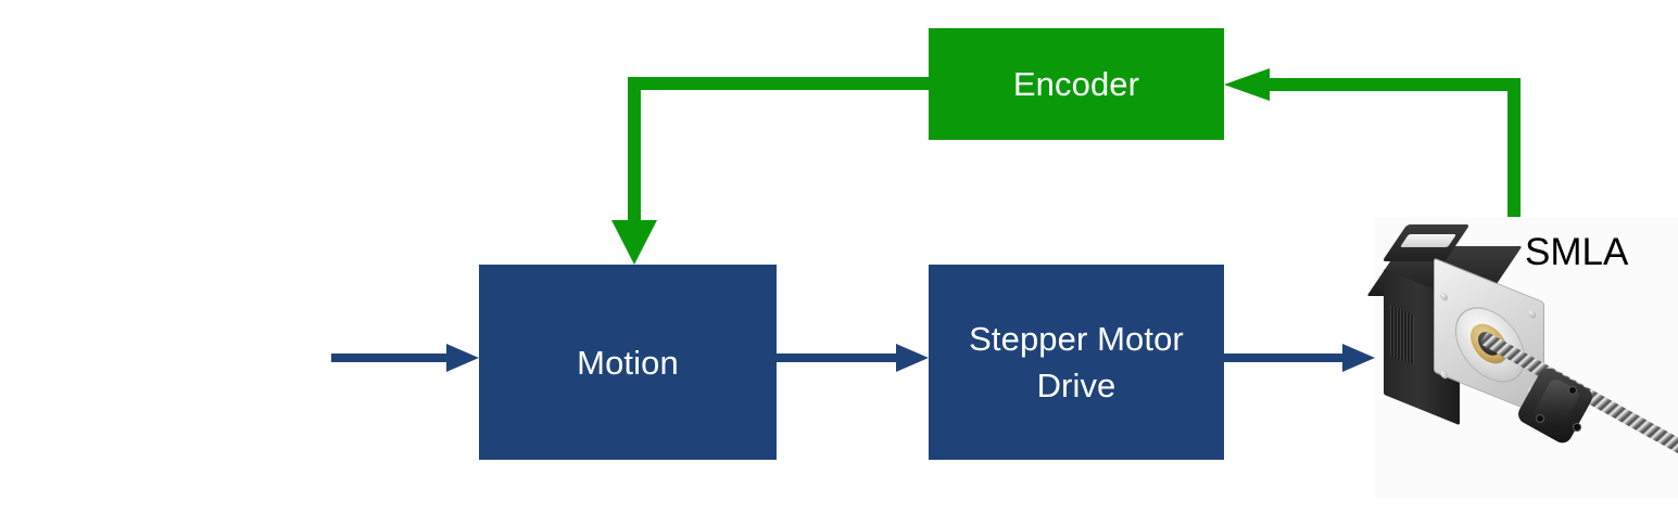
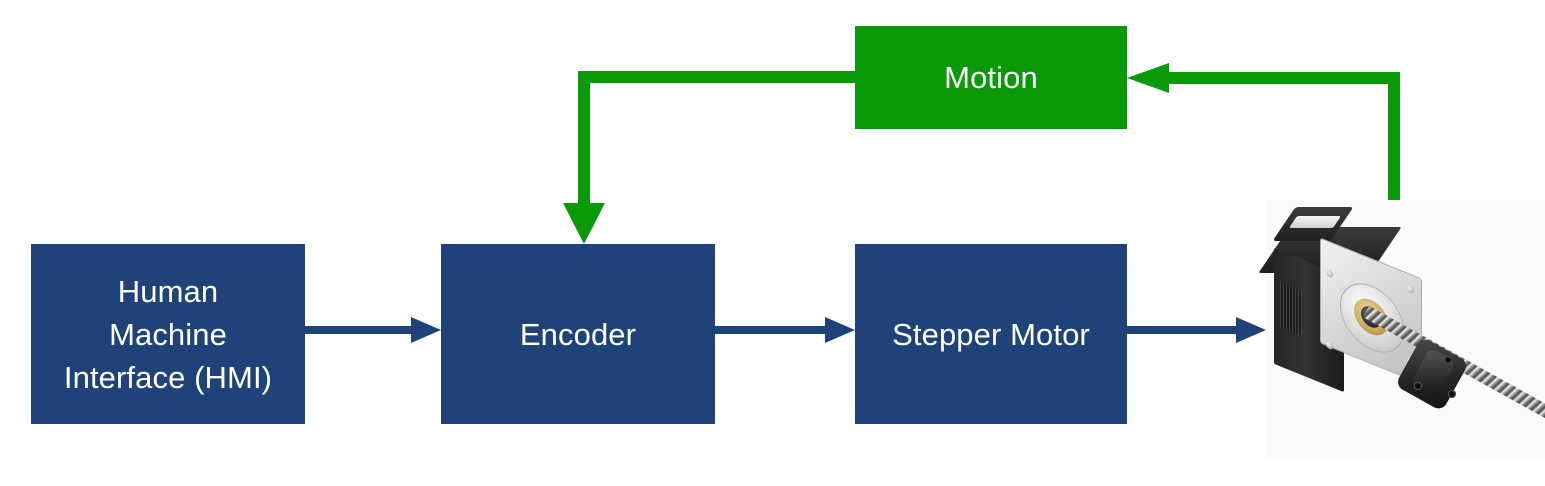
- Encoder
+ Motion
+ Human
+ Machine
+ Interface (HMI)
- Motion
+ Encoder
  Stepper Motor
- Drive
- SMLA
